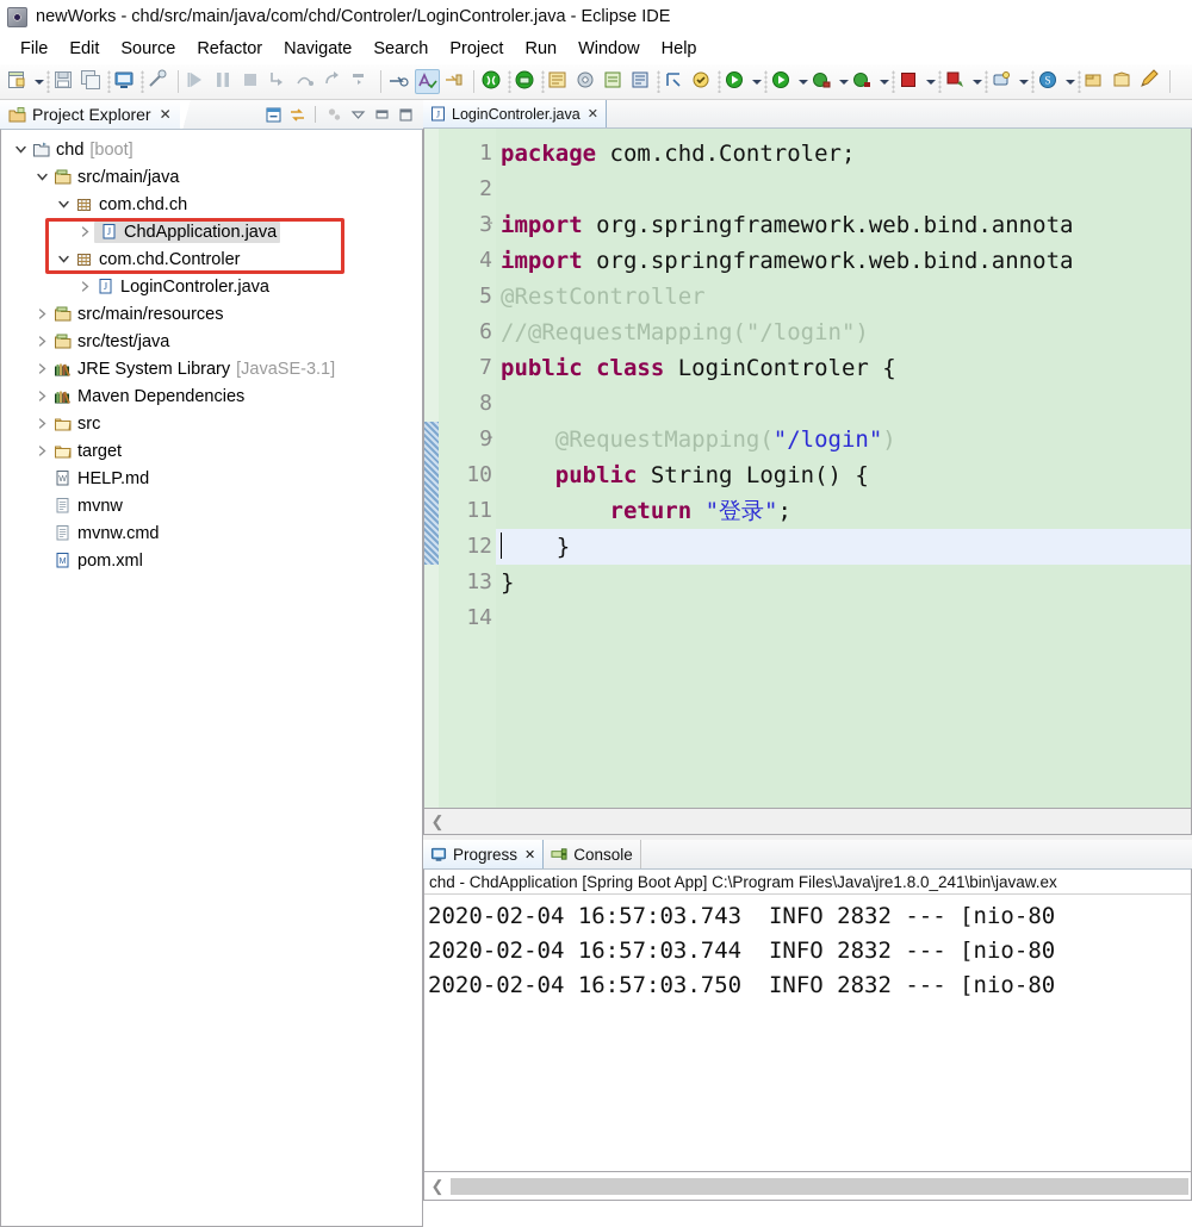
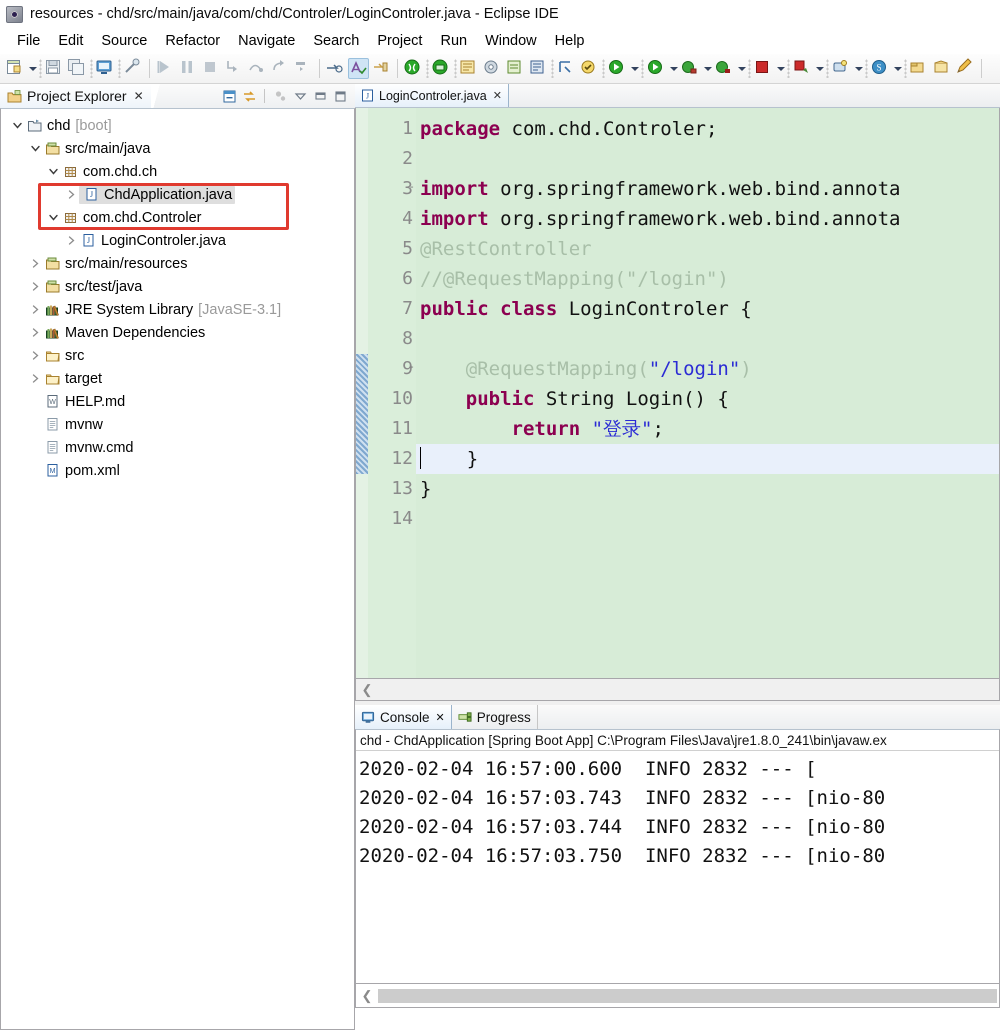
- newWorks - chd/src/main/java/com/chd/Controler/LoginControler.java - Eclipse IDE
+ resources - chd/src/main/java/com/chd/Controler/LoginControler.java - Eclipse IDE
  File
  Edit
  Source
  Refactor
  Navigate
  Search
  Project
  Run
  Window
  Help
  S
  Project Explorer
  ✕
  chd
  [boot]
  src/main/java
  com.chd.ch
  J
  ChdApplication.java
  com.chd.Controler
  J
  LoginControler.java
  src/main/resources
  src/test/java
  JRE System Library
  [JavaSE-3.1]
  Maven Dependencies
  src
  target
  HELP.md
  mvnw
  mvnw.cmd
  pom.xml
  J
  LoginControler.java
  ✕
  1
  2
  3
  -
  4
  5
  6
  7
  8
  9
  -
  10
  11
  12
  13
  14
  package com.chd.Controler;
  import org.springframework.web.bind.annota
  import org.springframework.web.bind.annota
  @RestController
  //@RequestMapping("/login")
  public class LoginControler {
  @RequestMapping("/login")
  public String Login() {
  return "登录";
  }
  }
  ❮
- Progress
+ Console
  ✕
- Console
+ Progress
  chd - ChdApplication [Spring Boot App] C:\Program Files\Java\jre1.8.0_241\bin\javaw.ex
+ 2020-02-04 16:57:00.600 INFO 2832 --- [
  2020-02-04 16:57:03.743 INFO 2832 --- [nio-80
  2020-02-04 16:57:03.744 INFO 2832 --- [nio-80
  2020-02-04 16:57:03.750 INFO 2832 --- [nio-80
  ❮
